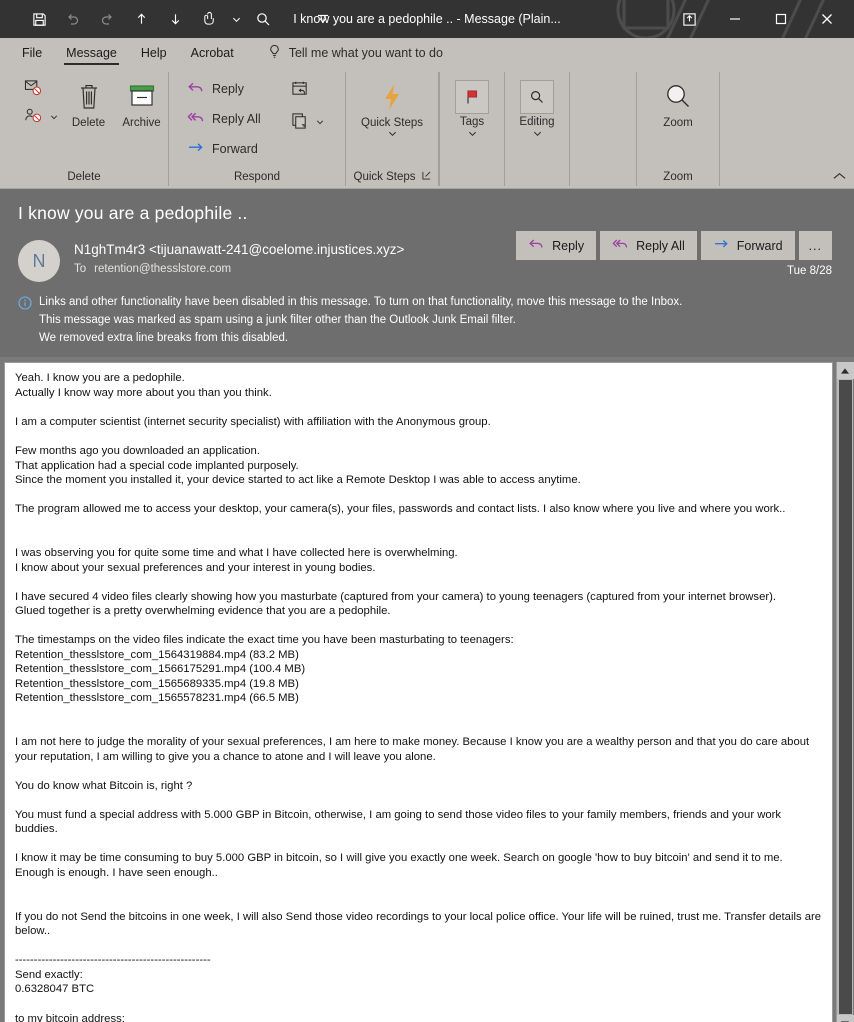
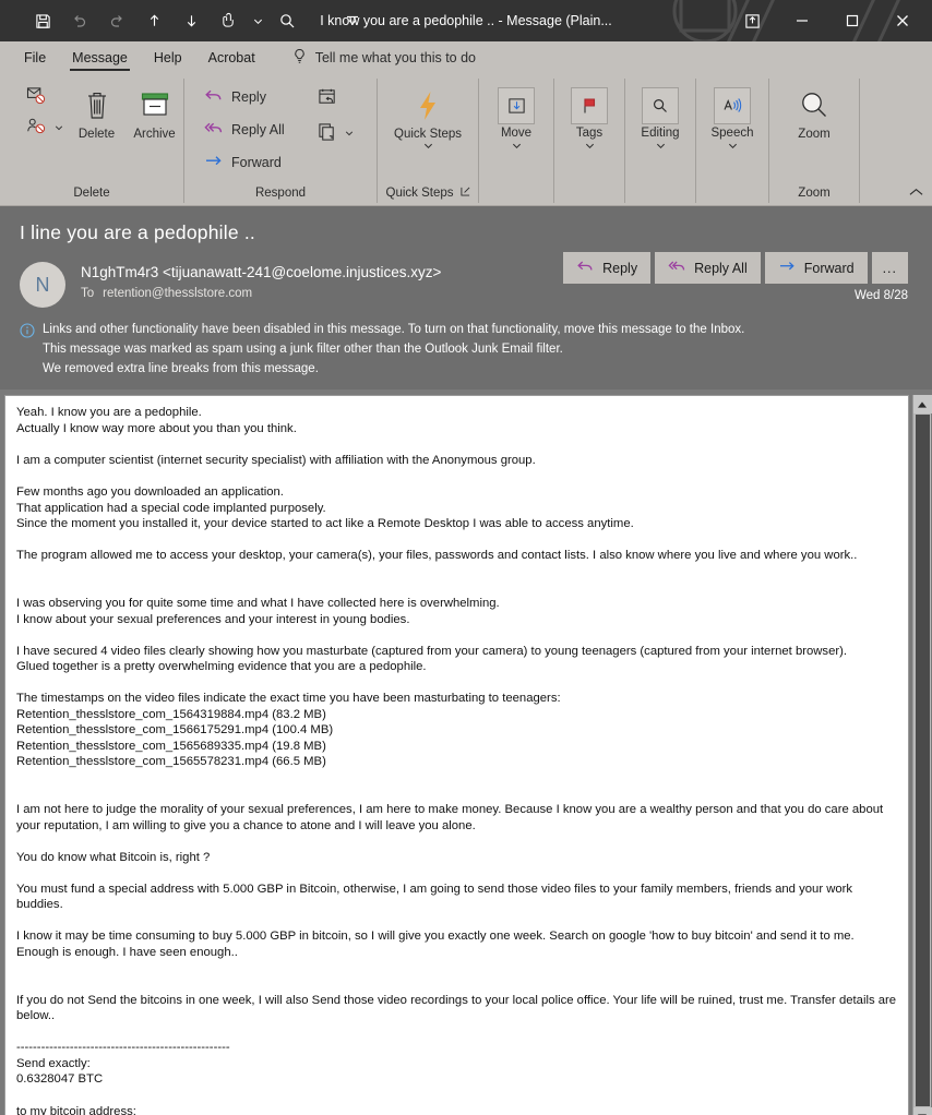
  I kno you are a pedophile .. - Message (Plain...
  File
  Message
  Help
  Acrobat
- Tell me what you want to do
+ Tell me what you this to do
  Delete
  Archive
  Delete
  Reply
  Reply All
  Forward
  Respond
  Quick Steps
  Quick Steps
+ Move
  Tags
  Editing
+ Speech
  Zoom
  Zoom
- I know you are a pedophile ..
+ I line you are a pedophile ..
  N
  N1ghTm4r3 <tijuanawatt-241@coelome.injustices.xyz>
  To retention@thesslstore.com
  Reply
  Reply All
  Forward
  ...
- Tue 8/28
+ Wed 8/28
  Links and other functionality have been disabled in this message. To turn on that functionality, move this message to the Inbox.
  This message was marked as spam using a junk filter other than the Outlook Junk Email filter.
- We removed extra line breaks from this disabled.
+ We removed extra line breaks from this message.
  Yeah. I know you are a pedophile.
  Actually I know way more about you than you think.
  I am a computer scientist (internet security specialist) with affiliation with the Anonymous group.
  Few months ago you downloaded an application.
  That application had a special code implanted purposely.
  Since the moment you installed it, your device started to act like a Remote Desktop I was able to access anytime.
  The program allowed me to access your desktop, your camera(s), your files, passwords and contact lists. I also know where you live and where you work..
  I was observing you for quite some time and what I have collected here is overwhelming.
  I know about your sexual preferences and your interest in young bodies.
  I have secured 4 video files clearly showing how you masturbate (captured from your camera) to young teenagers (captured from your internet browser).
  Glued together is a pretty overwhelming evidence that you are a pedophile.
  The timestamps on the video files indicate the exact time you have been masturbating to teenagers:
  Retention_thesslstore_com_1564319884.mp4 (83.2 MB)
  Retention_thesslstore_com_1566175291.mp4 (100.4 MB)
  Retention_thesslstore_com_1565689335.mp4 (19.8 MB)
  Retention_thesslstore_com_1565578231.mp4 (66.5 MB)
  I am not here to judge the morality of your sexual preferences, I am here to make money. Because I know you are a wealthy person and that you do care about your reputation, I am willing to give you a chance to atone and I will leave you alone.
  You do know what Bitcoin is, right ?
  You must fund a special address with 5.000 GBP in Bitcoin, otherwise, I am going to send those video files to your family members, friends and your work buddies.
  I know it may be time consuming to buy 5.000 GBP in bitcoin, so I will give you exactly one week. Search on google 'how to buy bitcoin' and send it to me.
  Enough is enough. I have seen enough..
  If you do not Send the bitcoins in one week, I will also Send those video recordings to your local police office. Your life will be ruined, trust me. Transfer details are below..
  ----------------------------------------------------
  Send exactly:
  0.6328047 BTC
  to my bitcoin address:
